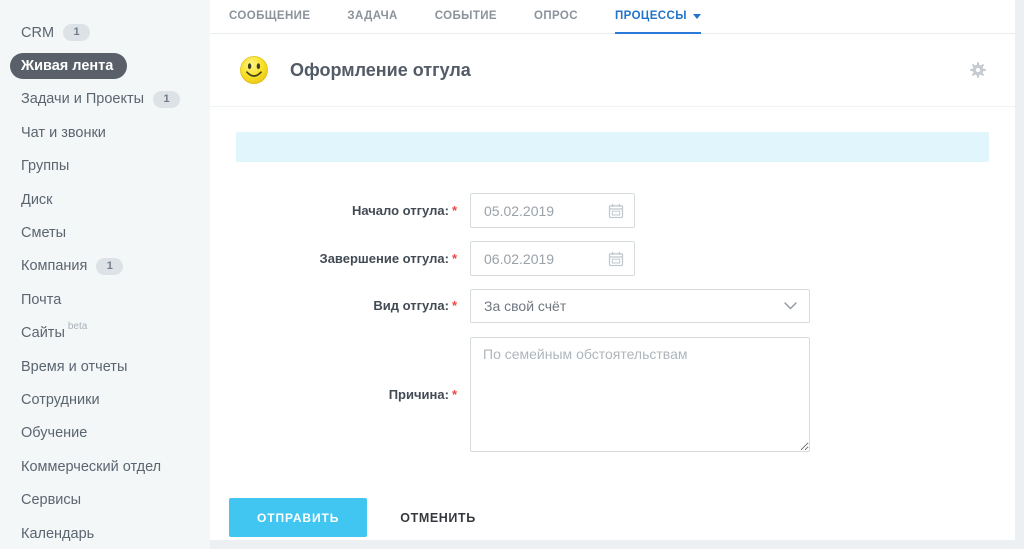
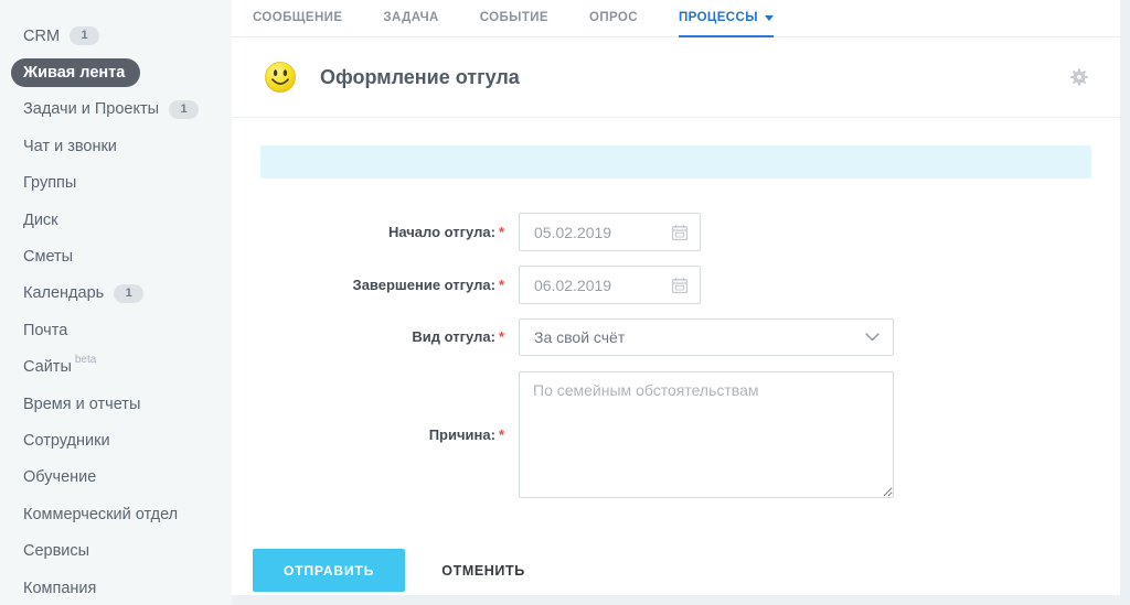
  CRM
  1
  Живая лента
  Задачи и Проекты
  1
  Чат и звонки
  Группы
  Диск
  Сметы
- Компания
+ Календарь
  1
  Почта
  Сайты
  beta
  Время и отчеты
  Сотрудники
  Обучение
  Коммерческий отдел
  Сервисы
- Календарь
+ Компания
  СООБЩЕНИЕ
  ЗАДАЧА
  СОБЫТИЕ
  ОПРОС
  ПРОЦЕССЫ
  Оформление отгула
  Начало отгула: *
  05.02.2019
  Завершение отгула: *
  06.02.2019
  Вид отгула: *
  За свой счёт
  Причина: *
  По семейным обстоятельствам
  ОТПРАВИТЬ
  ОТМЕНИТЬ
